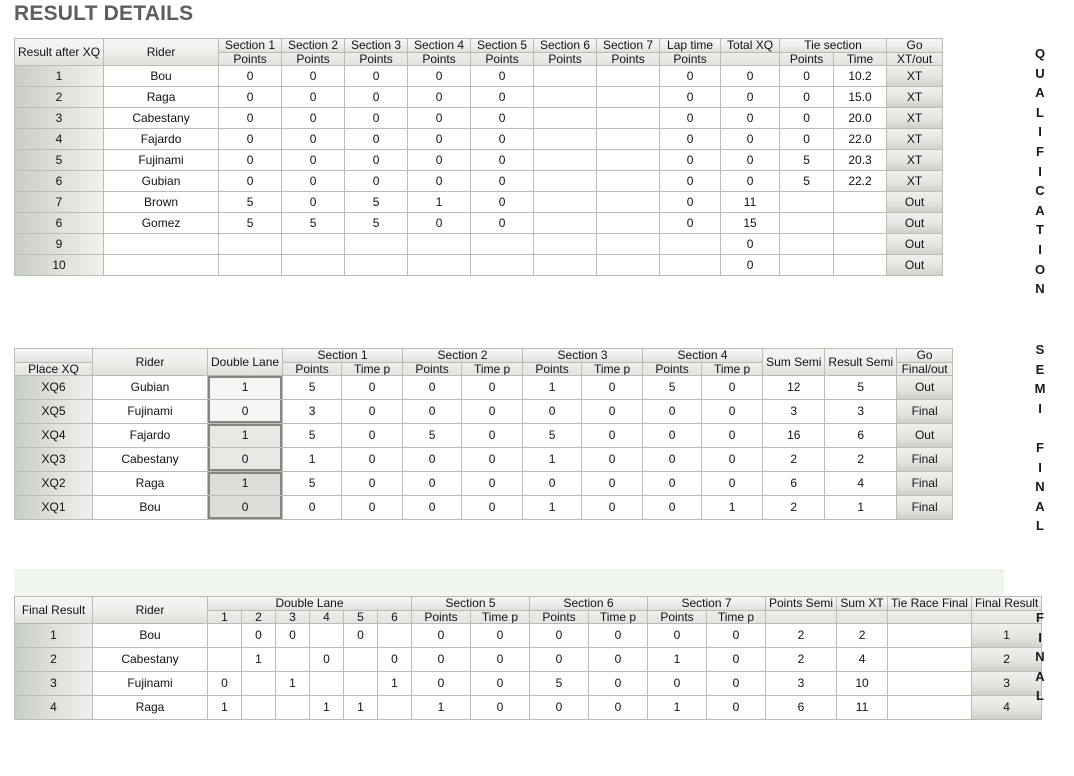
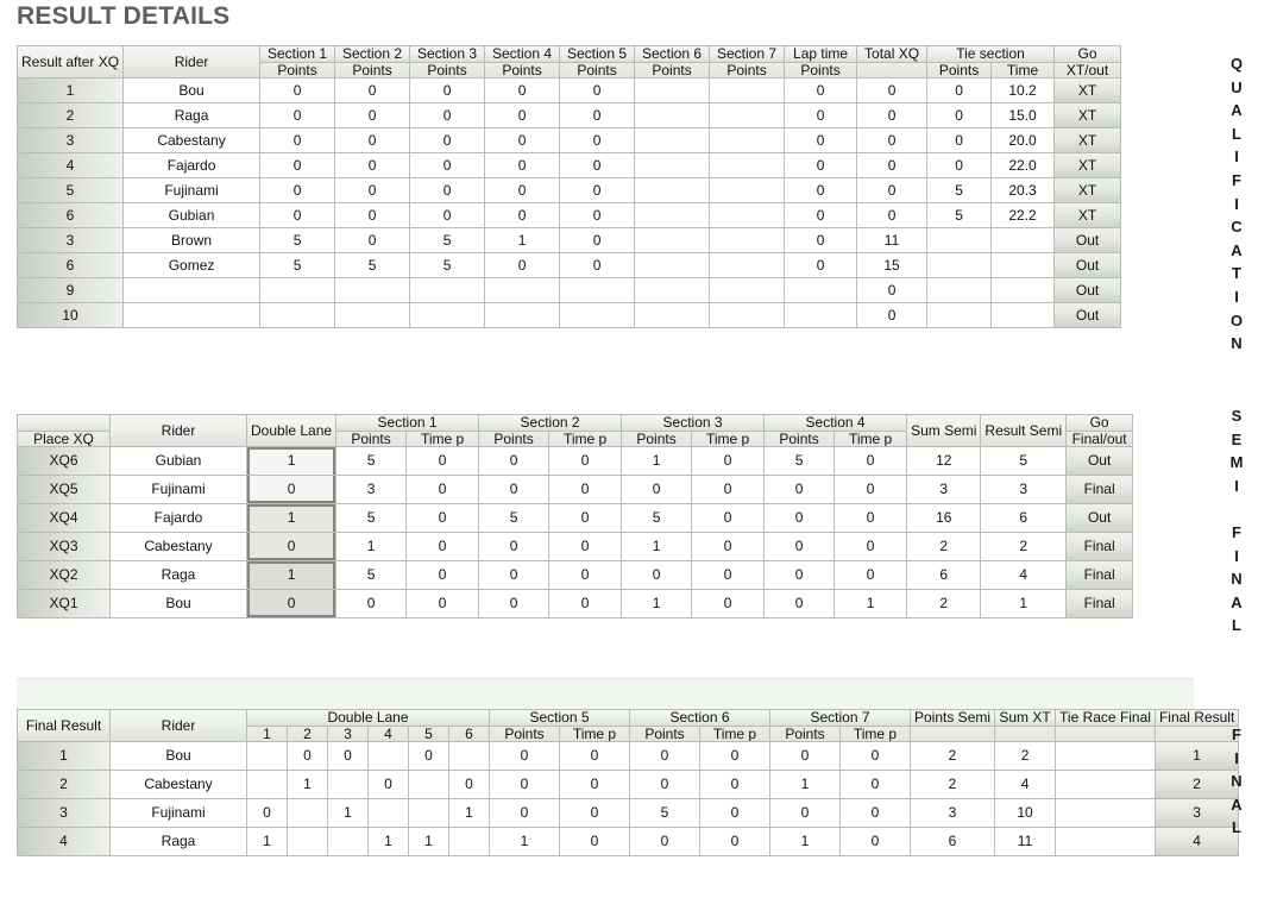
  RESULT DETAILS
  Result after XQ	Rider	Section 1	Section 2	Section 3	Section 4	Section 5	Section 6	Section 7	Lap time	Total XQ	Tie section	Go
  Points	Points	Points	Points	Points	Points	Points	Points		Points	Time	XT/out
  1	Bou	0	0	0	0	0			0	0	0	10.2	XT
  2	Raga	0	0	0	0	0			0	0	0	15.0	XT
  3	Cabestany	0	0	0	0	0			0	0	0	20.0	XT
  4	Fajardo	0	0	0	0	0			0	0	0	22.0	XT
  5	Fujinami	0	0	0	0	0			0	0	5	20.3	XT
  6	Gubian	0	0	0	0	0			0	0	5	22.2	XT
- 7	Brown	5	0	5	1	0			0	11			Out
+ 3	Brown	5	0	5	1	0			0	11			Out
  6	Gomez	5	5	5	0	0			0	15			Out
  9										0			Out
  10										0			Out
  	Rider	Double Lane	Section 1	Section 2	Section 3	Section 4	Sum Semi	Result Semi	Go
  Place XQ	Points	Time p	Points	Time p	Points	Time p	Points	Time p	Final/out
  XQ6	Gubian	1	5	0	0	0	1	0	5	0	12	5	Out
  XQ5	Fujinami	0	3	0	0	0	0	0	0	0	3	3	Final
  XQ4	Fajardo	1	5	0	5	0	5	0	0	0	16	6	Out
  XQ3	Cabestany	0	1	0	0	0	1	0	0	0	2	2	Final
  XQ2	Raga	1	5	0	0	0	0	0	0	0	6	4	Final
  XQ1	Bou	0	0	0	0	0	1	0	0	1	2	1	Final
  Final Result	Rider	Double Lane	Section 5	Section 6	Section 7	Points Semi	Sum XT	Tie Race Final	Final Result
  1	2	3	4	5	6	Points	Time p	Points	Time p	Points	Time p
  1	Bou		0	0		0		0	0	0	0	0	0	2	2		1
  2	Cabestany		1		0		0	0	0	0	0	1	0	2	4		2
  3	Fujinami	0		1			1	0	0	5	0	0	0	3	10		3
  4	Raga	1			1	1		1	0	0	0	1	0	6	11		4
  Q
  U
  A
  L
  I
  F
  I
  C
  A
  T
  I
  O
  N
  S
  E
  M
  I
  F
  I
  N
  A
  L
  F
  I
  N
  A
  L
